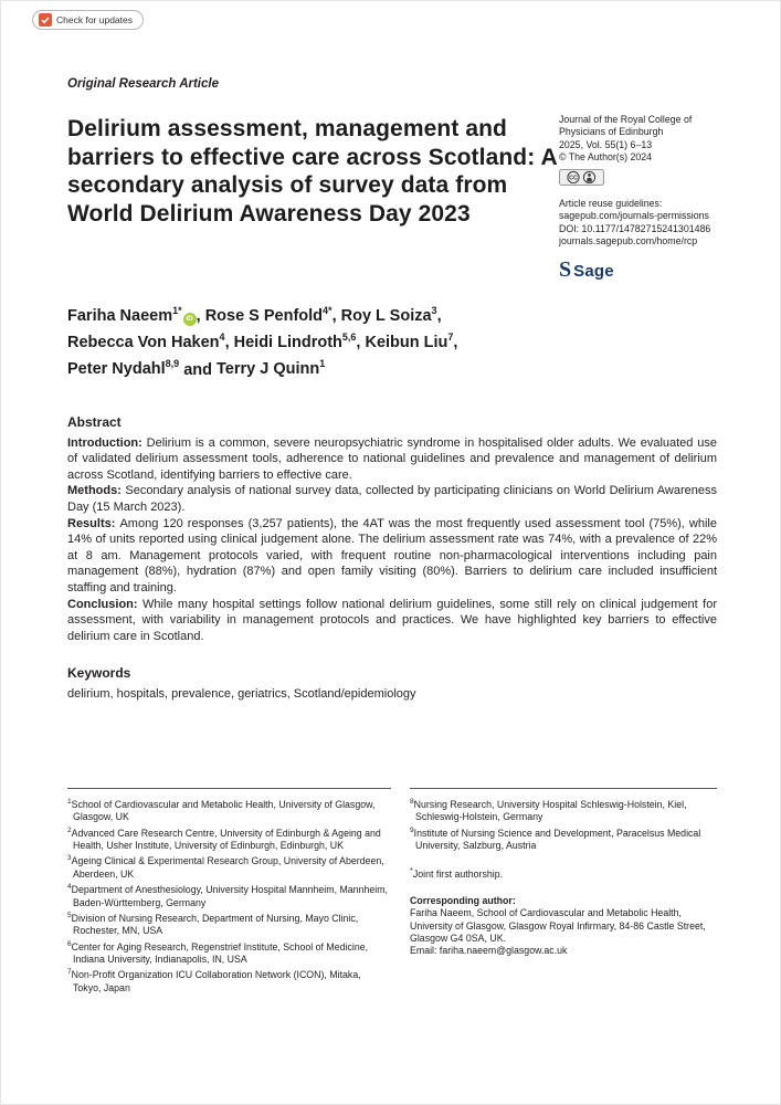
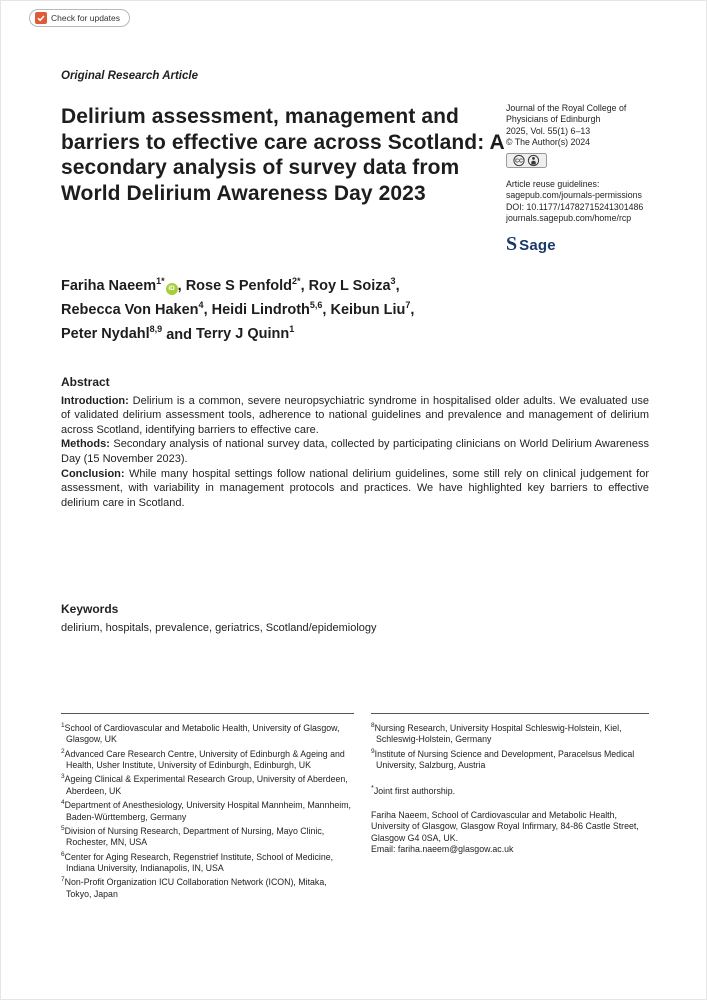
  Check for updates
  Original Research Article
  Delirium assessment, management and barriers to effective care across Scotland: A secondary analysis of survey data from World Delirium Awareness Day 2023
  Journal of the Royal College of
  Physicians of Edinburgh
  2025, Vol. 55(1) 6–13
  © The Author(s) 2024
  Article reuse guidelines:
  sagepub.com/journals-permissions
  DOI: 10.1177/14782715241301486
  journals.sagepub.com/home/rcp
  S
  Sage
- Fariha Naeem1* , Rose S Penfold4*, Roy L Soiza3, Rebecca Von Haken4, Heidi Lindroth5,6, Keibun Liu7, Peter Nydahl8,9 and Terry J Quinn1
+ Fariha Naeem1* , Rose S Penfold2*, Roy L Soiza3, Rebecca Von Haken4, Heidi Lindroth5,6, Keibun Liu7, Peter Nydahl8,9 and Terry J Quinn1
  Abstract
  Introduction: Delirium is a common, severe neuropsychiatric syndrome in hospitalised older adults. We evaluated use of validated delirium assessment tools, adherence to national guidelines and prevalence and management of delirium across Scotland, identifying barriers to effective care.
- Methods: Secondary analysis of national survey data, collected by participating clinicians on World Delirium Awareness Day (15 March 2023).
+ Methods: Secondary analysis of national survey data, collected by participating clinicians on World Delirium Awareness Day (15 November 2023).
- Results: Among 120 responses (3,257 patients), the 4AT was the most frequently used assessment tool (75%), while 14% of units reported using clinical judgement alone. The delirium assessment rate was 74%, with a prevalence of 22% at 8 am. Management protocols varied, with frequent routine non-pharmacological interventions including pain management (88%), hydration (87%) and open family visiting (80%). Barriers to delirium care included insufficient staffing and training.
  Conclusion: While many hospital settings follow national delirium guidelines, some still rely on clinical judgement for assessment, with variability in management protocols and practices. We have highlighted key barriers to effective delirium care in Scotland.
  Keywords
  delirium, hospitals, prevalence, geriatrics, Scotland/epidemiology
  School of Cardiovascular and Metabolic Health, University of Glasgow, Glasgow, UK
  Advanced Care Research Centre, University of Edinburgh & Ageing and Health, Usher Institute, University of Edinburgh, Edinburgh, UK
  Ageing Clinical & Experimental Research Group, University of Aberdeen, Aberdeen, UK
  Department of Anesthesiology, University Hospital Mannheim, Mannheim, Baden-Württemberg, Germany
  Division of Nursing Research, Department of Nursing, Mayo Clinic, Rochester, MN, USA
  Center for Aging Research, Regenstrief Institute, School of Medicine, Indiana University, Indianapolis, IN, USA
  Non-Profit Organization ICU Collaboration Network (ICON), Mitaka, Tokyo, Japan
  Nursing Research, University Hospital Schleswig-Holstein, Kiel, Schleswig-Holstein, Germany
  Institute of Nursing Science and Development, Paracelsus Medical University, Salzburg, Austria
  *Joint first authorship.
- Corresponding author:
  Fariha Naeem, School of Cardiovascular and Metabolic Health, University of Glasgow, Glasgow Royal Infirmary, 84-86 Castle Street, Glasgow G4 0SA, UK.
  Email: fariha.naeem@glasgow.ac.uk
